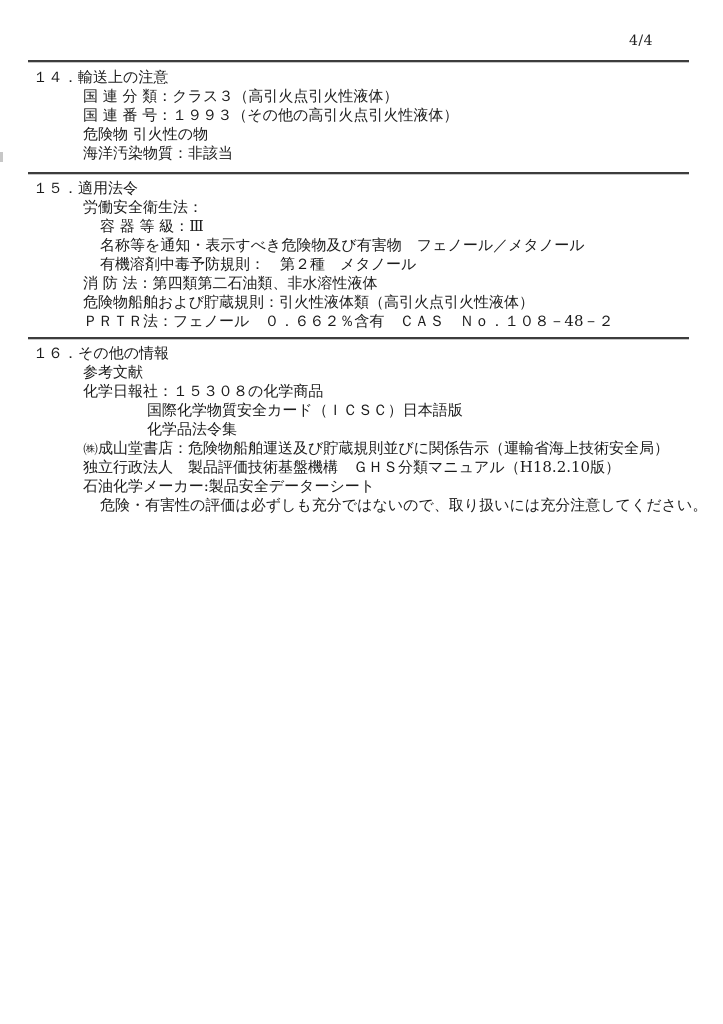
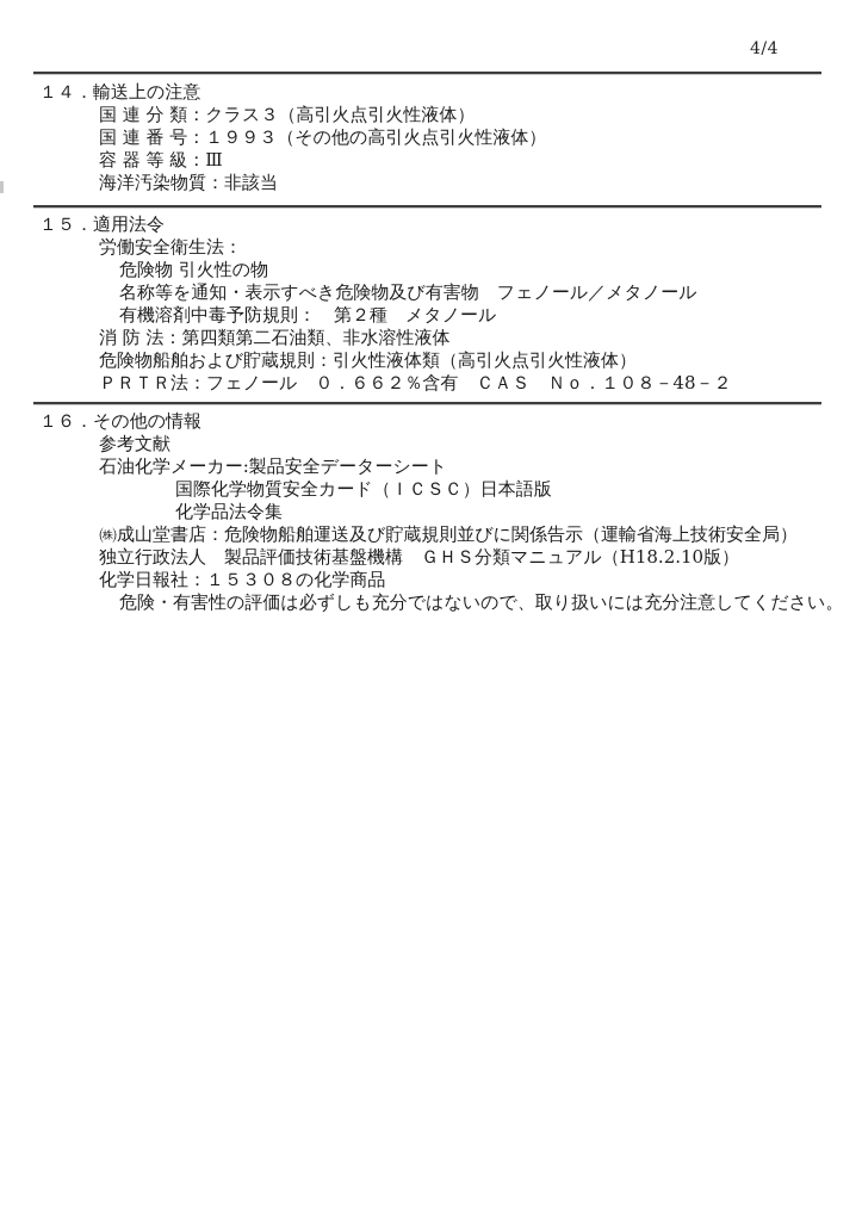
  4/4
  １４．輸送上の注意
  国 連 分 類：クラス３（高引火点引火性液体）
  国 連 番 号：１９９３（その他の高引火点引火性液体）
- 危険物 引火性の物
+ 容 器 等 級：Ⅲ
  海洋汚染物質：非該当
  １５．適用法令
  労働安全衛生法：
- 容 器 等 級：Ⅲ
+ 危険物 引火性の物
  名称等を通知・表示すべき危険物及び有害物 フェノール／メタノール
  有機溶剤中毒予防規則： 第２種 メタノール
  消 防 法：第四類第二石油類、非水溶性液体
  危険物船舶および貯蔵規則：引火性液体類（高引火点引火性液体）
  ＰＲＴＲ法：フェノール ０．６６２％含有 ＣＡＳ Ｎｏ．１０８－48－２
  １６．その他の情報
  参考文献
- 化学日報社：１５３０８の化学商品
+ 石油化学メーカー:製品安全データーシート
  国際化学物質安全カード（ＩＣＳＣ）日本語版
  化学品法令集
  ㈱成山堂書店：危険物船舶運送及び貯蔵規則並びに関係告示（運輸省海上技術安全局）
  独立行政法人 製品評価技術基盤機構 ＧＨＳ分類マニュアル（H18.2.10版）
- 石油化学メーカー:製品安全データーシート
+ 化学日報社：１５３０８の化学商品
  危険・有害性の評価は必ずしも充分ではないので、取り扱いには充分注意してください。
